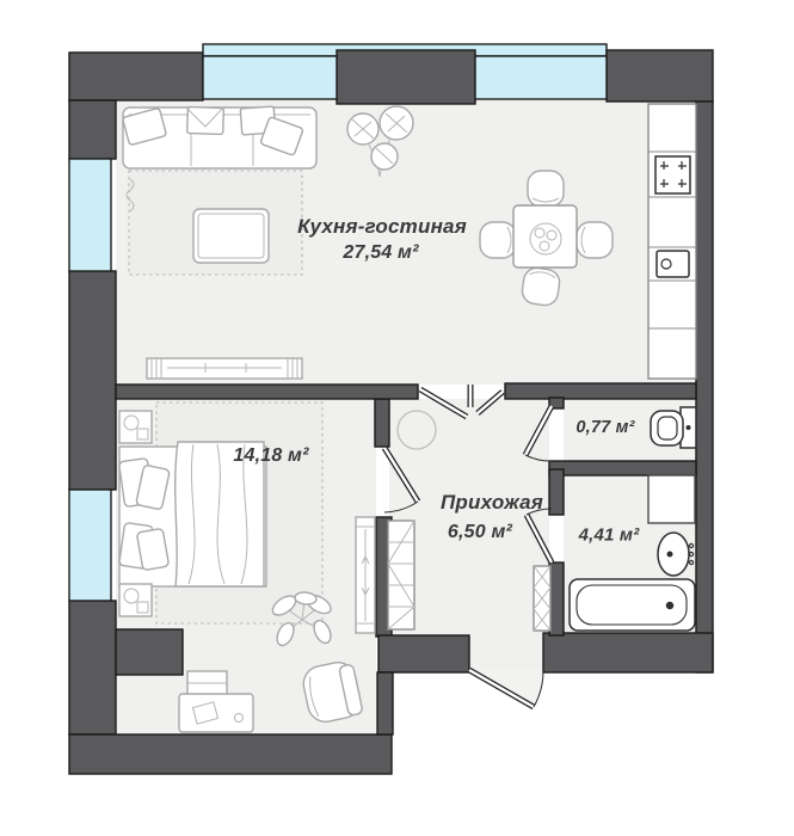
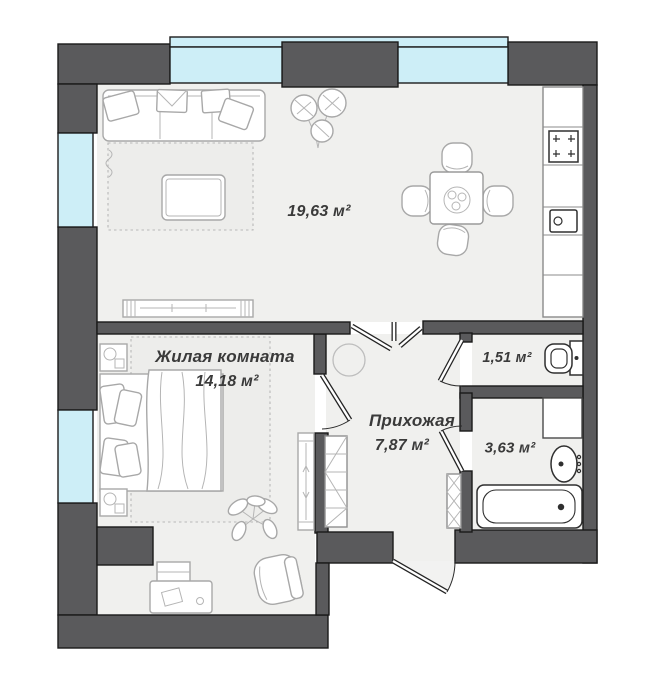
- Кухня-гостиная
- 27,54 м²
+ 19,63 м²
+ Жилая комната
  14,18 м²
  Прихожая
- 6,50 м²
+ 7,87 м²
- 0,77 м²
+ 1,51 м²
- 4,41 м²
+ 3,63 м²
